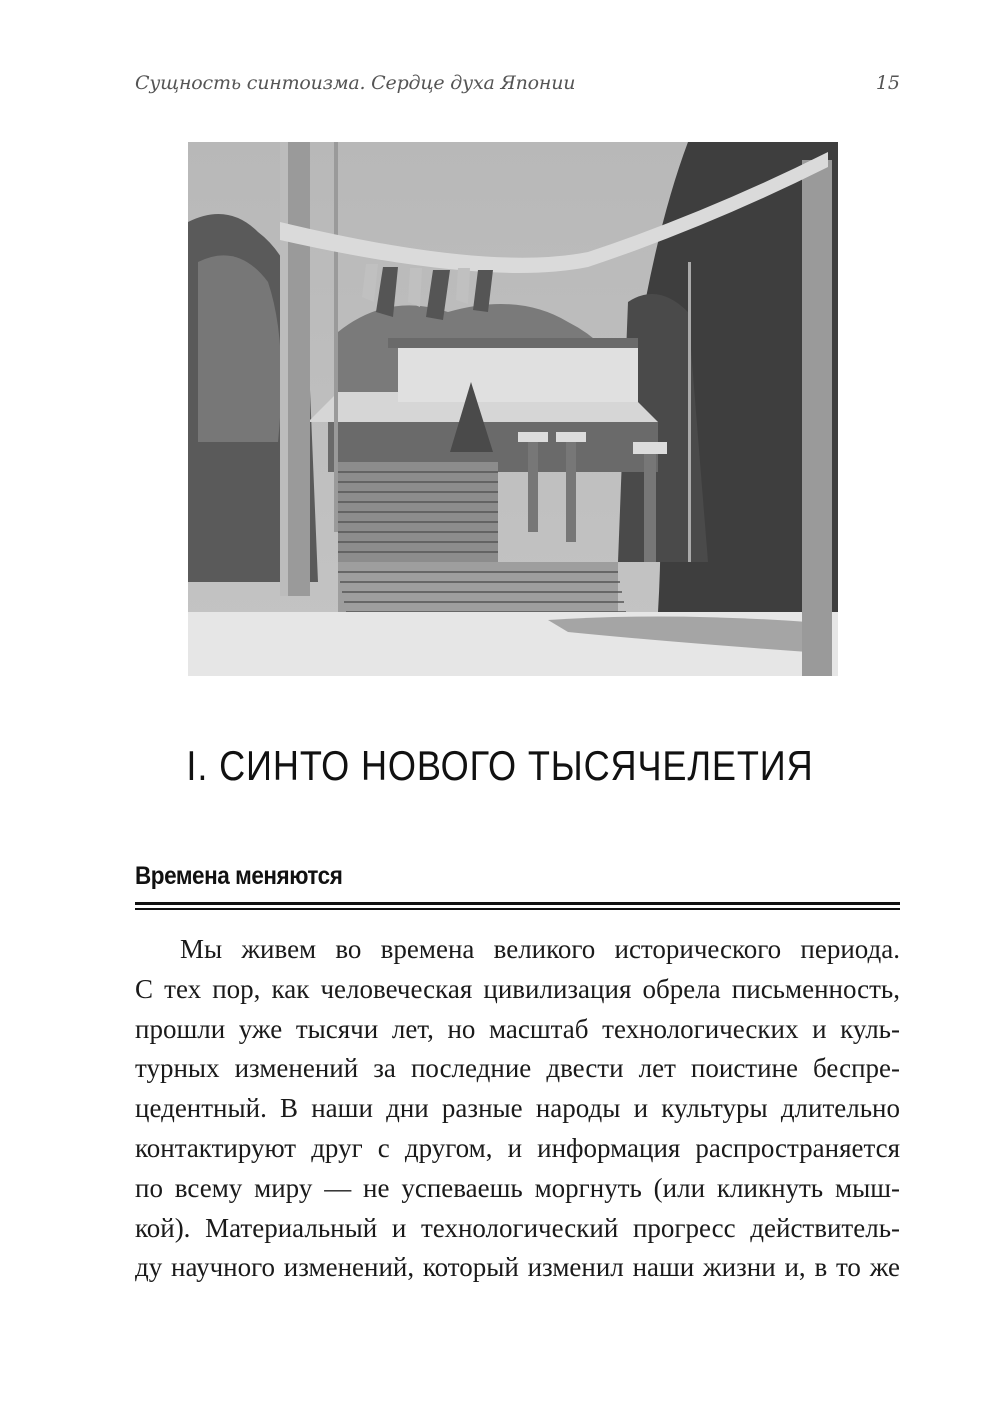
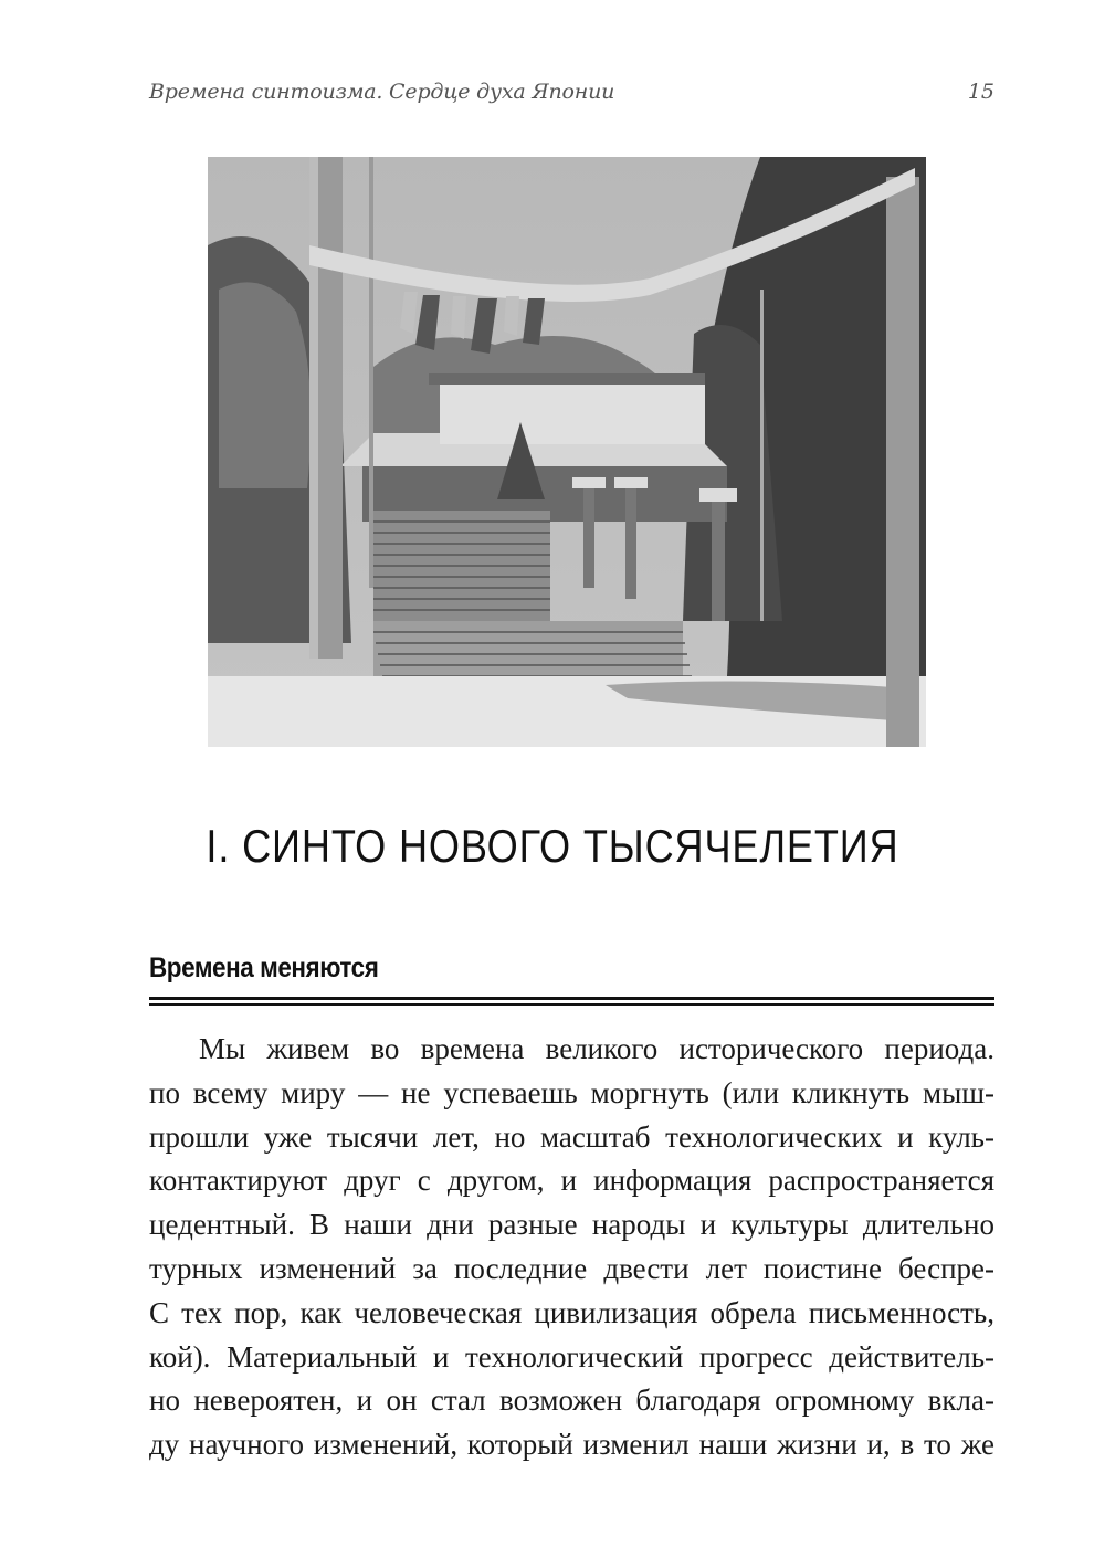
- Сущность синтоизма. Сердце духа Японии
+ Времена синтоизма. Сердце духа Японии
  15
  I. СИНТО НОВОГО ТЫСЯЧЕЛЕТИЯ
  Времена меняются
  Мы живем во времена великого исторического периода.
- С тех пор, как человеческая цивилизация обрела письменность,
+ по всему миру — не успеваешь моргнуть (или кликнуть мыш-
  прошли уже тысячи лет, но масштаб технологических и куль-
- турных изменений за последние двести лет поистине беспре-
+ контактируют друг с другом, и информация распространяется
  цедентный. В наши дни разные народы и культуры длительно
- контактируют друг с другом, и информация распространяется
+ турных изменений за последние двести лет поистине беспре-
- по всему миру — не успеваешь моргнуть (или кликнуть мыш-
+ С тех пор, как человеческая цивилизация обрела письменность,
  кой). Материальный и технологический прогресс действитель-
+ но невероятен, и он стал возможен благодаря огромному вкла-
  ду научного изменений, который изменил наши жизни и, в то же
